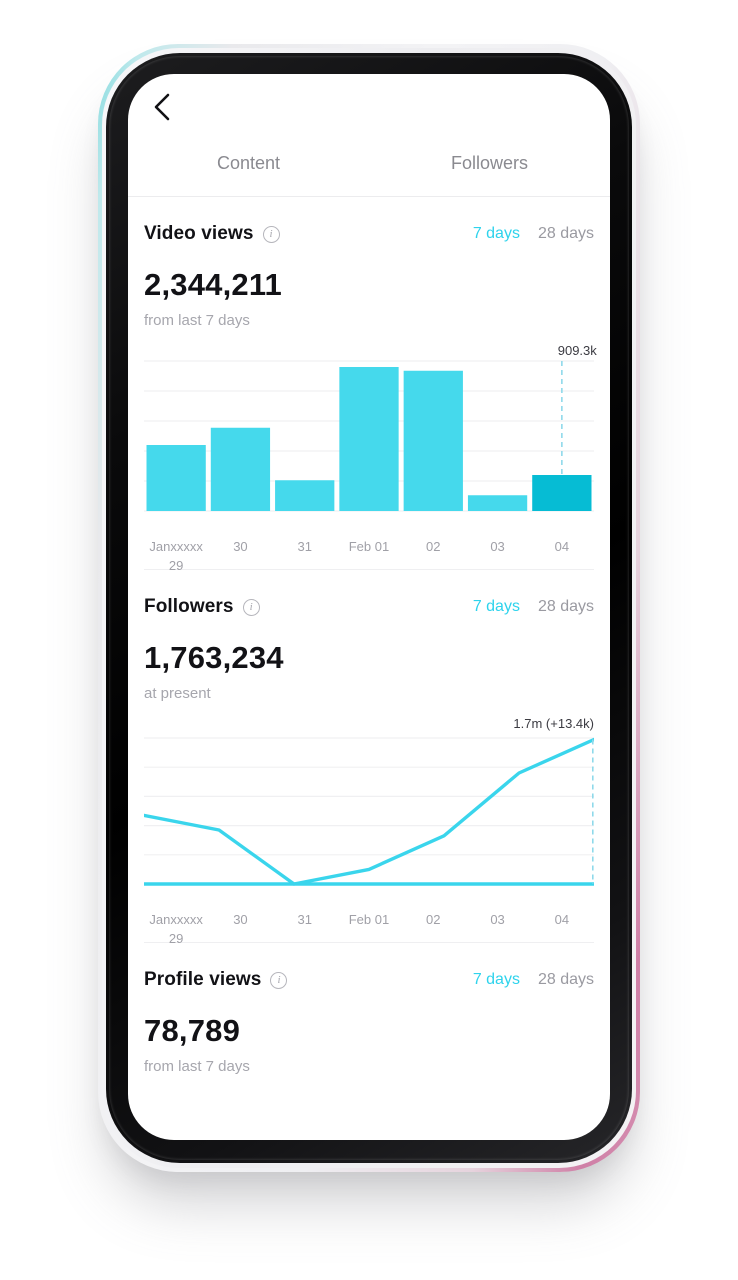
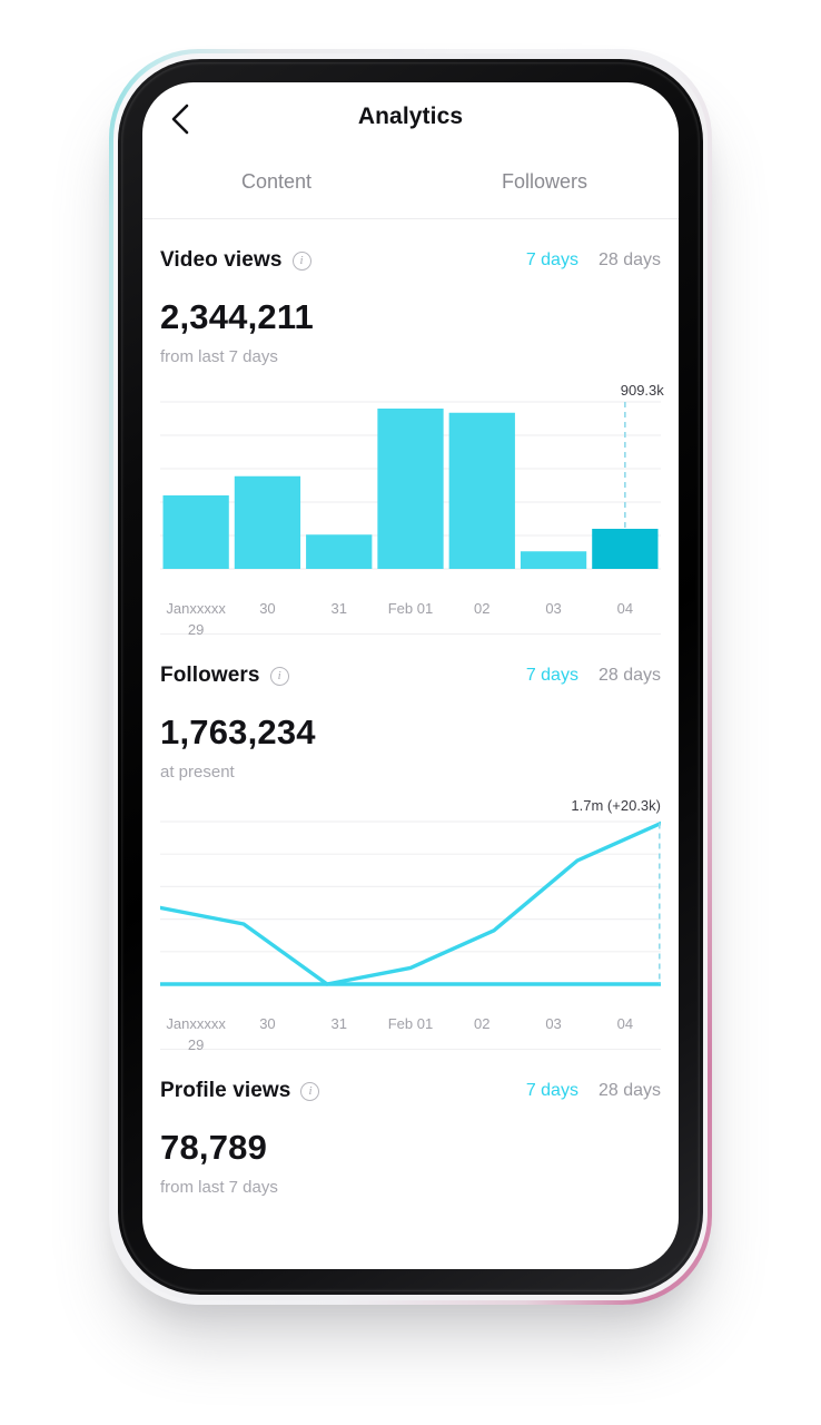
+ Analytics
  Content
  Followers
  Video views
  i
  7 days
  28 days
  2,344,211
  from last 7 days
  909.3k
  Janxxxxx
  29
  30
  31
  Feb 01
  02
  03
  04
  Followers
  i
  7 days
  28 days
  1,763,234
  at present
- 1.7m (+13.4k)
+ 1.7m (+20.3k)
  Janxxxxx
  29
  30
  31
  Feb 01
  02
  03
  04
  Profile views
  i
  7 days
  28 days
  78,789
  from last 7 days
